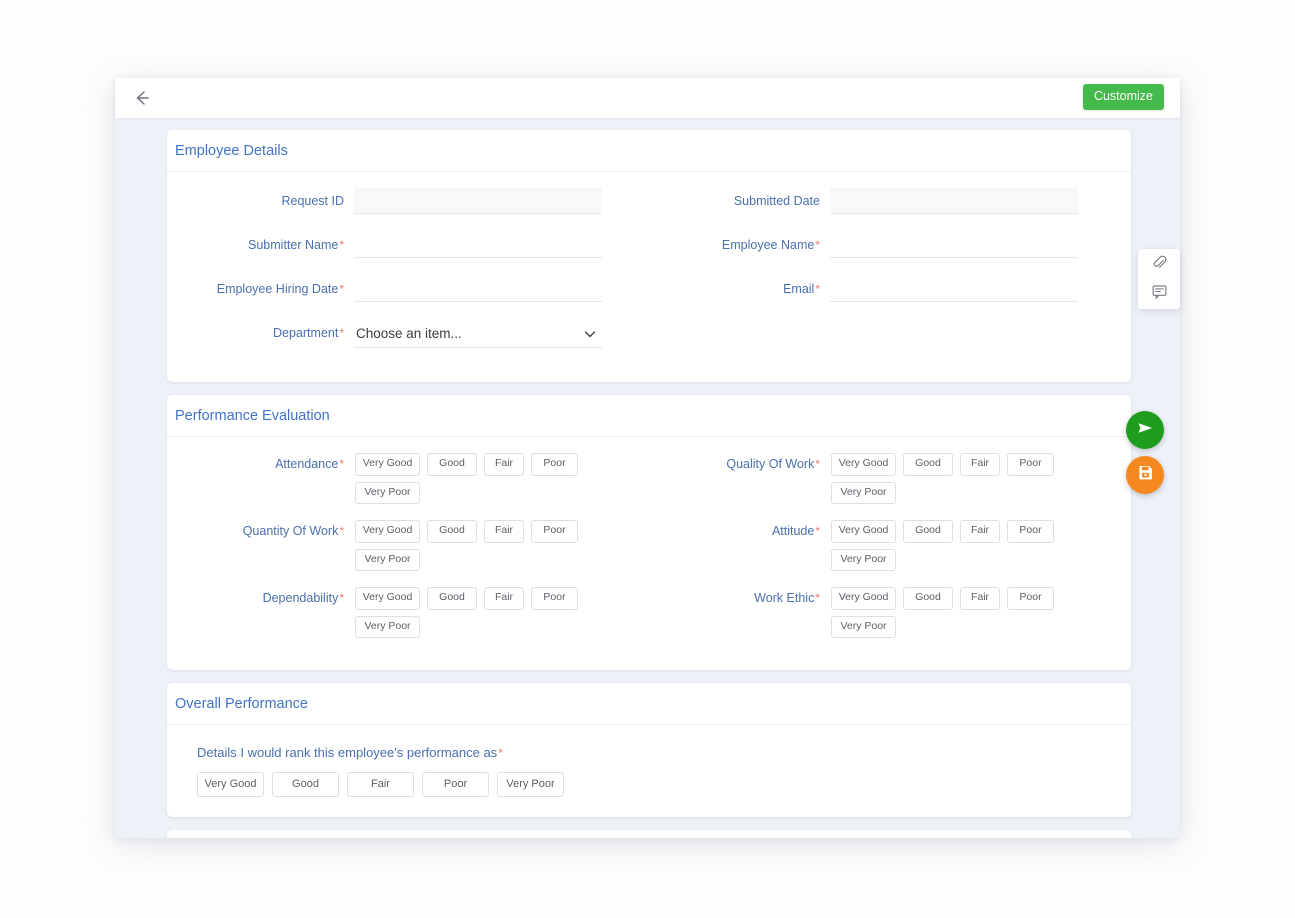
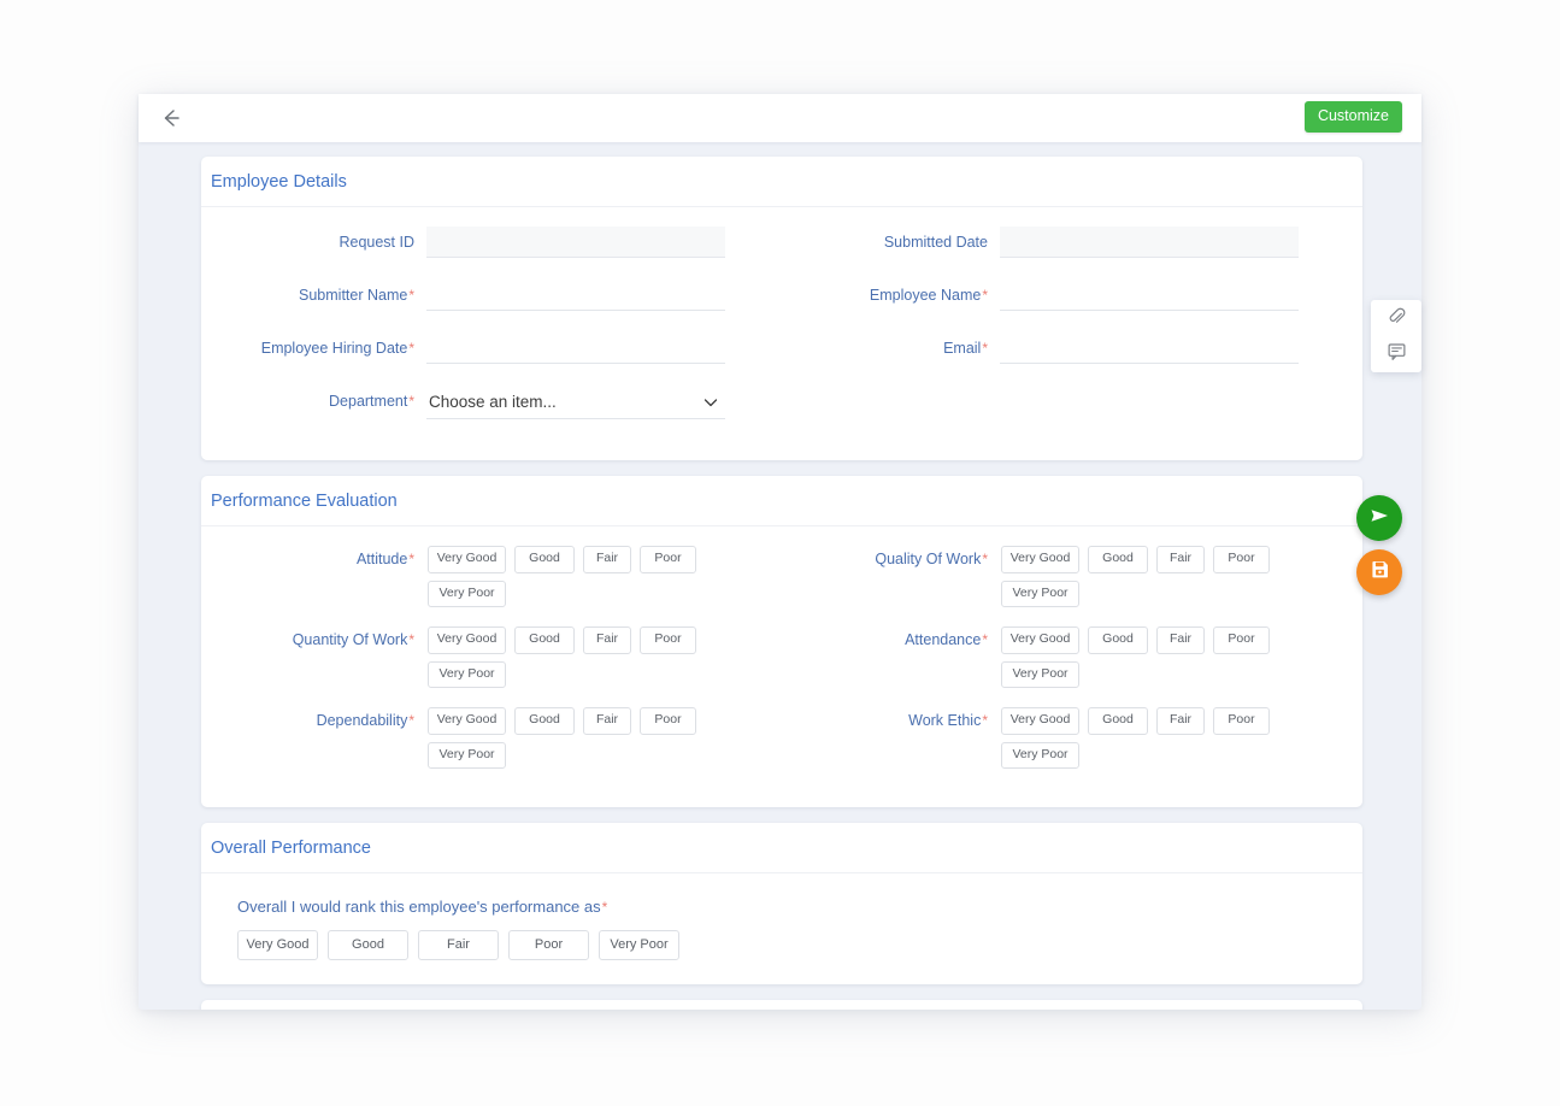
  Customize
  Employee Details
  Request ID
  Submitted Date
  Submitter Name*
  Employee Name*
  Employee Hiring Date*
  Email*
  Department*
  Choose an item...
  Performance Evaluation
- Attendance*
+ Attitude*
  Very Good
  Good
  Fair
  Poor
  Very Poor
  Quality Of Work*
  Very Good
  Good
  Fair
  Poor
  Very Poor
  Quantity Of Work*
  Very Good
  Good
  Fair
  Poor
  Very Poor
- Attitude*
+ Attendance*
  Very Good
  Good
  Fair
  Poor
  Very Poor
  Dependability*
  Very Good
  Good
  Fair
  Poor
  Very Poor
  Work Ethic*
  Very Good
  Good
  Fair
  Poor
  Very Poor
  Overall Performance
- Details I would rank this employee's performance as*
+ Overall I would rank this employee's performance as*
  Very Good
  Good
  Fair
  Poor
  Very Poor
